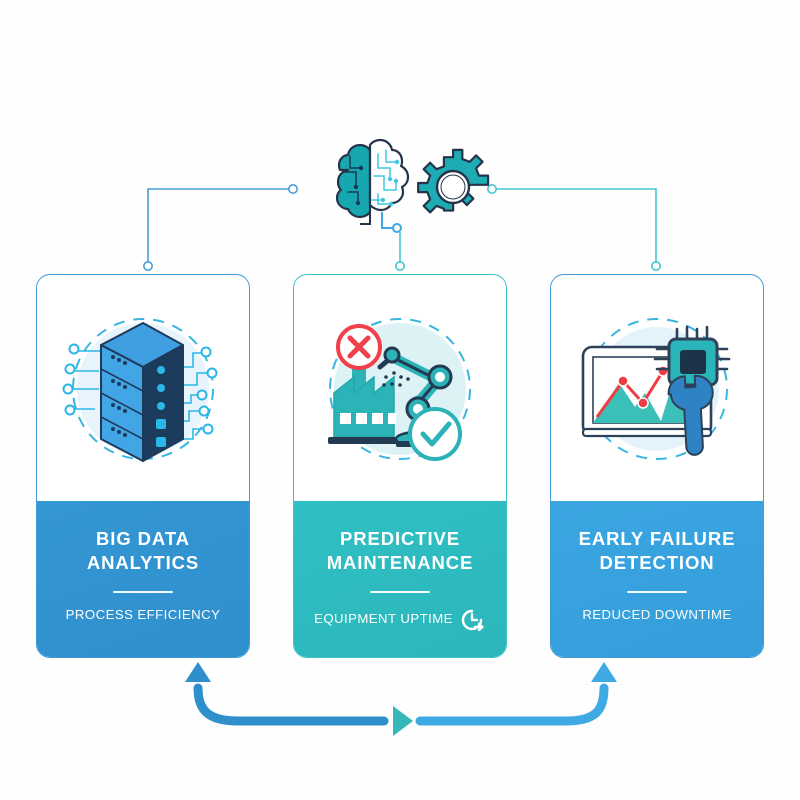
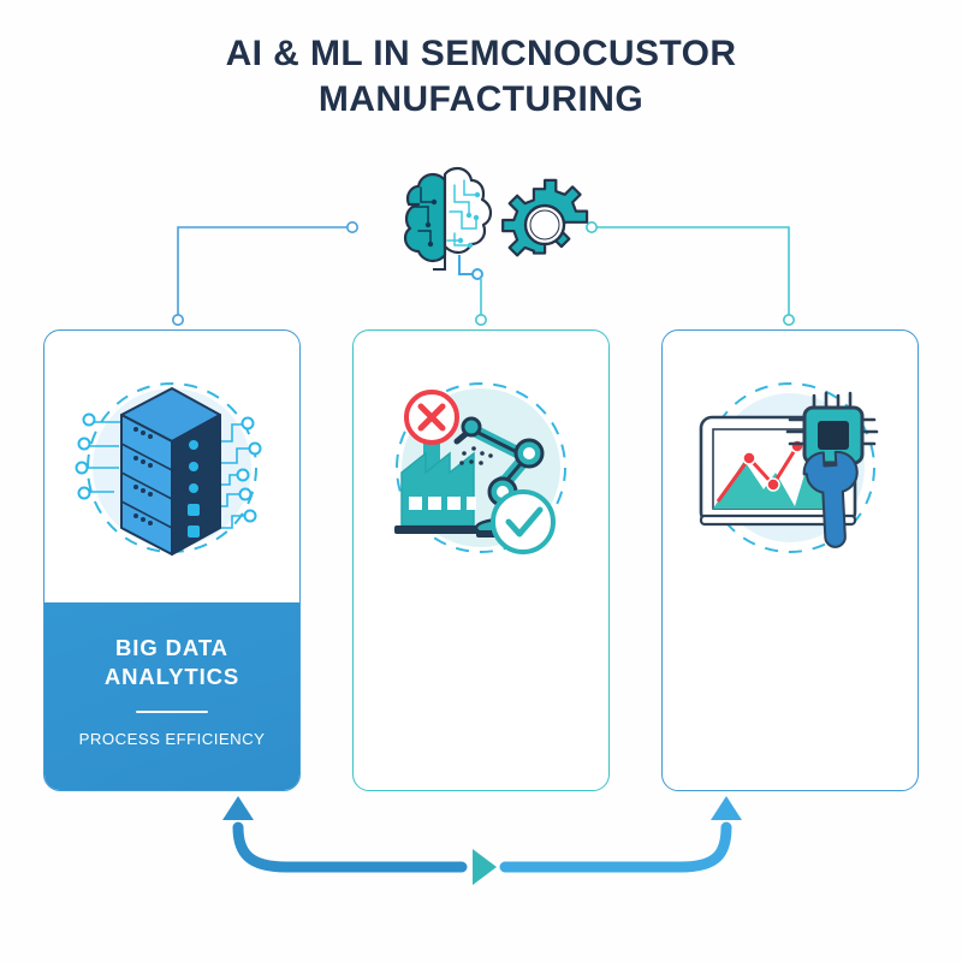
+ AI & ML IN SEMCNOCUSTOR
+ MANUFACTURING
  BIG DATA
  ANALYTICS
  PROCESS EFFICIENCY
- PREDICTIVE
- MAINTENANCE
- EQUIPMENT UPTIME
- EARLY FAILURE
- DETECTION
- REDUCED DOWNTIME
